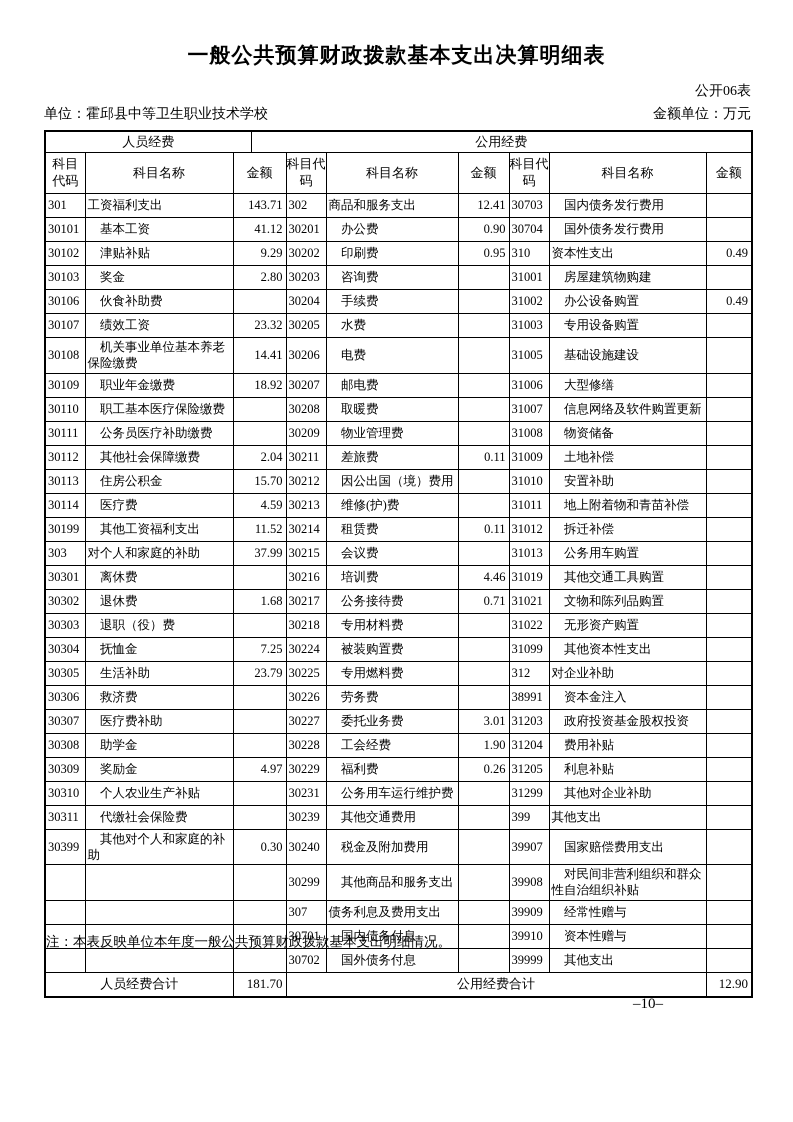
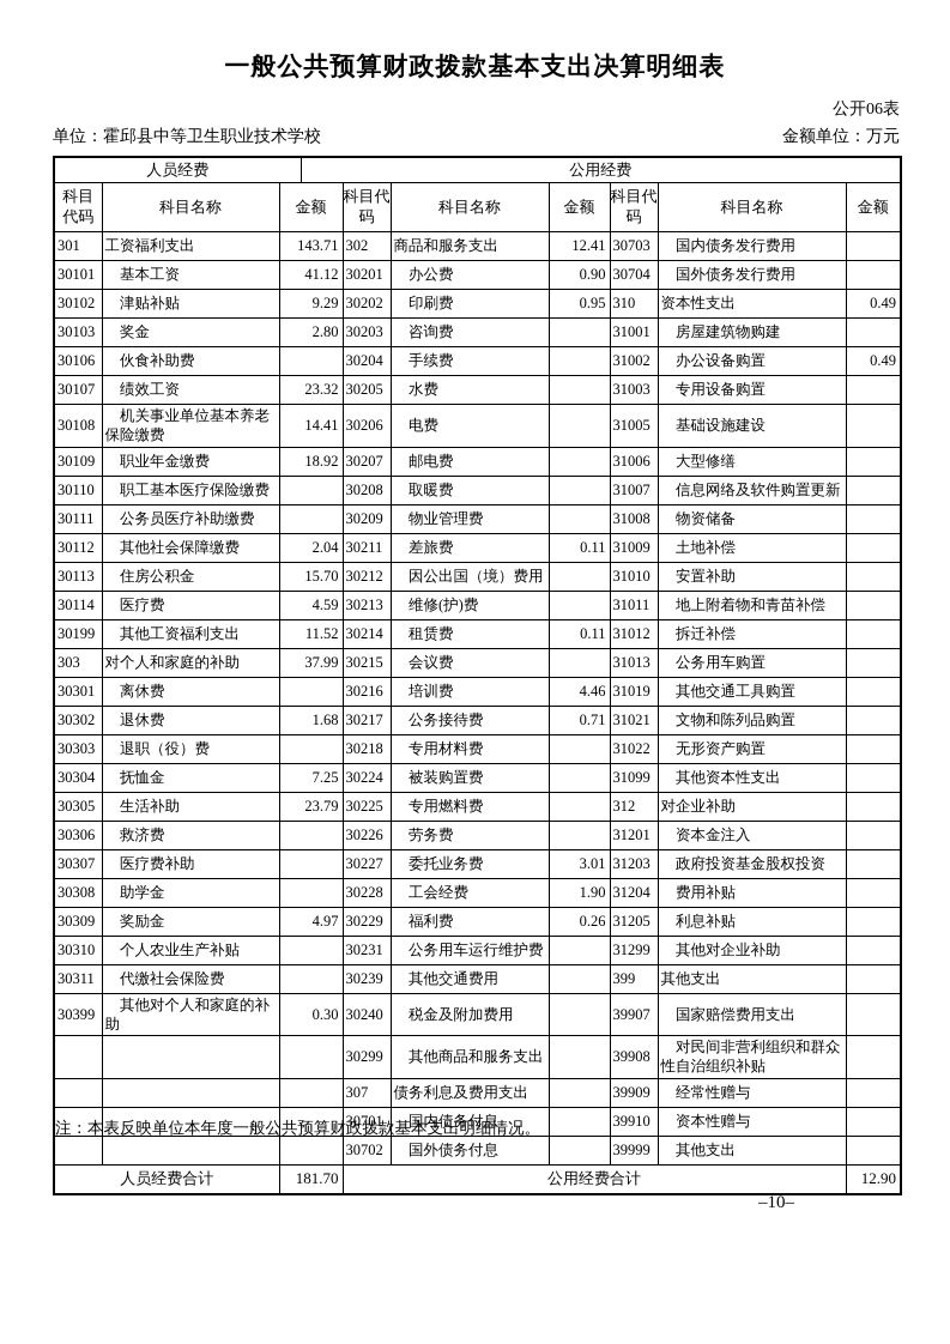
  一般公共预算财政拨款基本支出决算明细表
  公开06表
  单位：霍邱县中等卫生职业技术学校
  金额单位：万元
  人员经费	公用经费
  科目代码	科目名称	金额	科目代码	科目名称	金额	科目代码	科目名称	金额
  301	工资福利支出	143.71	302	商品和服务支出	12.41	30703	国内债务发行费用
  30101	基本工资	41.12	30201	办公费	0.90	30704	国外债务发行费用
  30102	津贴补贴	9.29	30202	印刷费	0.95	310	资本性支出	0.49
  30103	奖金	2.80	30203	咨询费		31001	房屋建筑物购建
  30106	伙食补助费		30204	手续费		31002	办公设备购置	0.49
  30107	绩效工资	23.32	30205	水费		31003	专用设备购置
  30108	机关事业单位基本养老保险缴费	14.41	30206	电费		31005	基础设施建设
  30109	职业年金缴费	18.92	30207	邮电费		31006	大型修缮
  30110	职工基本医疗保险缴费		30208	取暖费		31007	信息网络及软件购置更新
  30111	公务员医疗补助缴费		30209	物业管理费		31008	物资储备
  30112	其他社会保障缴费	2.04	30211	差旅费	0.11	31009	土地补偿
  30113	住房公积金	15.70	30212	因公出国（境）费用		31010	安置补助
  30114	医疗费	4.59	30213	维修(护)费		31011	地上附着物和青苗补偿
  30199	其他工资福利支出	11.52	30214	租赁费	0.11	31012	拆迁补偿
  303	对个人和家庭的补助	37.99	30215	会议费		31013	公务用车购置
  30301	离休费		30216	培训费	4.46	31019	其他交通工具购置
  30302	退休费	1.68	30217	公务接待费	0.71	31021	文物和陈列品购置
  30303	退职（役）费		30218	专用材料费		31022	无形资产购置
  30304	抚恤金	7.25	30224	被装购置费		31099	其他资本性支出
  30305	生活补助	23.79	30225	专用燃料费		312	对企业补助
- 30306	救济费		30226	劳务费		38991	资本金注入
+ 30306	救济费		30226	劳务费		31201	资本金注入
  30307	医疗费补助		30227	委托业务费	3.01	31203	政府投资基金股权投资
  30308	助学金		30228	工会经费	1.90	31204	费用补贴
  30309	奖励金	4.97	30229	福利费	0.26	31205	利息补贴
  30310	个人农业生产补贴		30231	公务用车运行维护费		31299	其他对企业补助
  30311	代缴社会保险费		30239	其他交通费用		399	其他支出
  30399	其他对个人和家庭的补助	0.30	30240	税金及附加费用		39907	国家赔偿费用支出
  			30299	其他商品和服务支出		39908	对民间非营利组织和群众性自治组织补贴
  			307	债务利息及费用支出		39909	经常性赠与
  			30701	国内债务付息		39910	资本性赠与
  			30702	国外债务付息		39999	其他支出
  人员经费合计	181.70	公用经费合计	12.90
  注：本表反映单位本年度一般公共预算财政拨款基本支出明细情况。
  –10–
